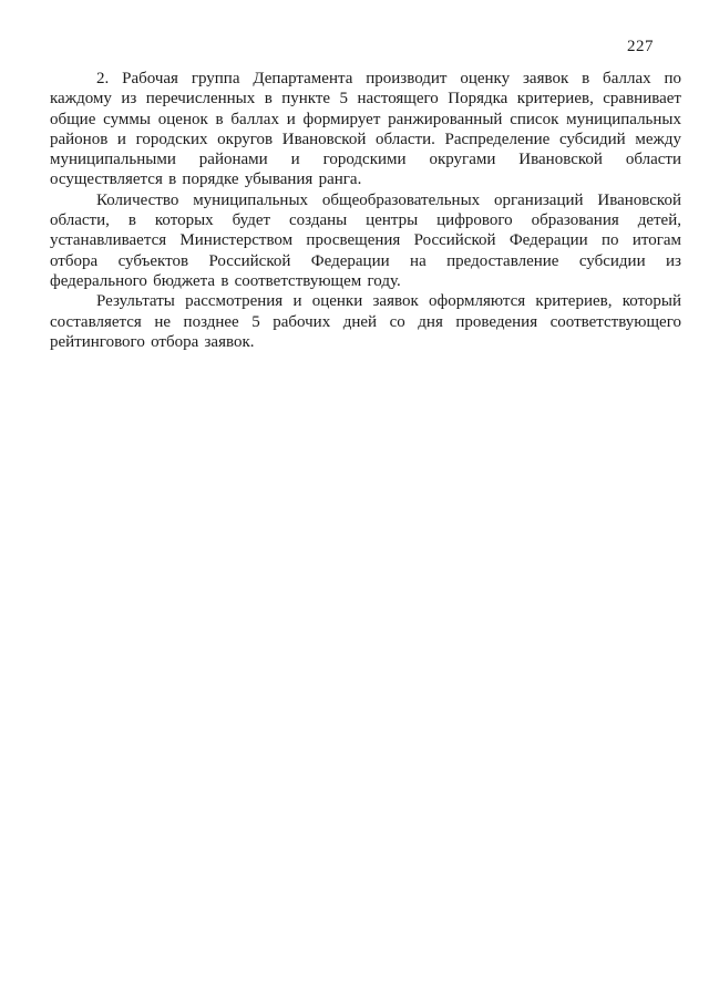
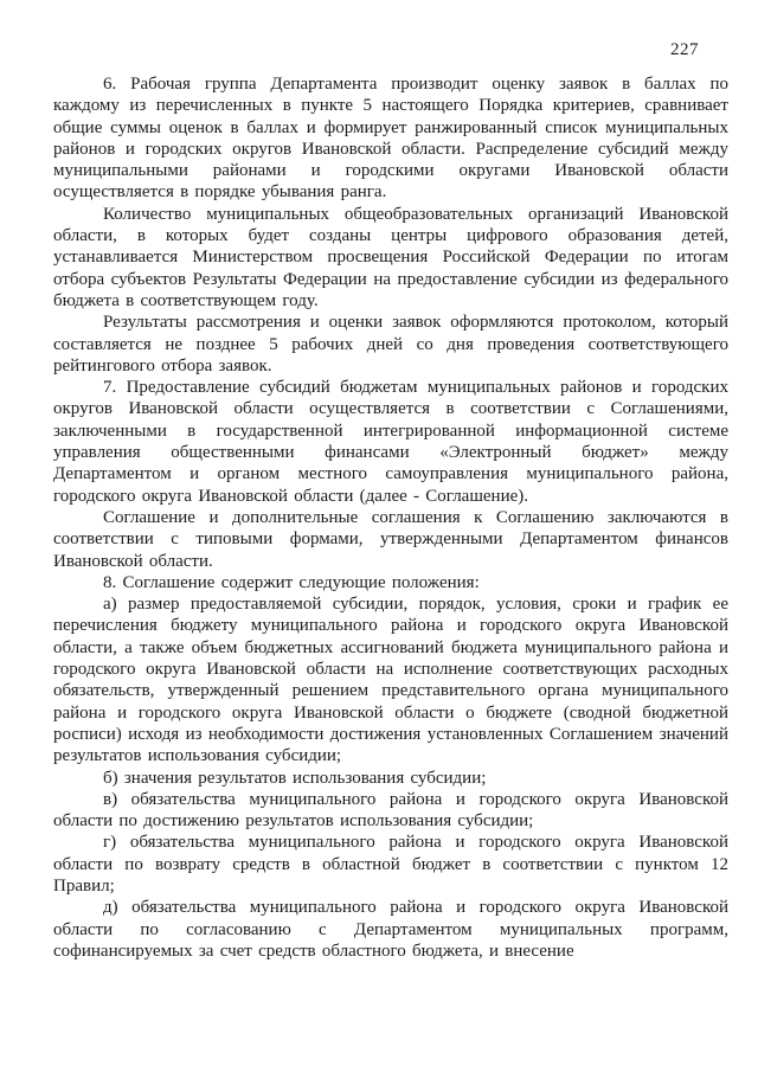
  227
- 2. Рабочая группа Департамента производит оценку заявок в баллах по каждому из перечисленных в пункте 5 настоящего Порядка критериев, сравнивает общие суммы оценок в баллах и формирует ранжированный список муниципальных районов и городских округов Ивановской области. Распределение субсидий между муниципальными районами и городскими округами Ивановской области осуществляется в порядке убывания ранга.
+ 6. Рабочая группа Департамента производит оценку заявок в баллах по каждому из перечисленных в пункте 5 настоящего Порядка критериев, сравнивает общие суммы оценок в баллах и формирует ранжированный список муниципальных районов и городских округов Ивановской области. Распределение субсидий между муниципальными районами и городскими округами Ивановской области осуществляется в порядке убывания ранга.
- Количество муниципальных общеобразовательных организаций Ивановской области, в которых будет созданы центры цифрового образования детей, устанавливается Министерством просвещения Российской Федерации по итогам отбора субъектов Российской Федерации на предоставление субсидии из федерального бюджета в соответствующем году.
+ Количество муниципальных общеобразовательных организаций Ивановской области, в которых будет созданы центры цифрового образования детей, устанавливается Министерством просвещения Российской Федерации по итогам отбора субъектов Результаты Федерации на предоставление субсидии из федерального бюджета в соответствующем году.
- Результаты рассмотрения и оценки заявок оформляются критериев, который составляется не позднее 5 рабочих дней со дня проведения соответствующего рейтингового отбора заявок.
+ Результаты рассмотрения и оценки заявок оформляются протоколом, который составляется не позднее 5 рабочих дней со дня проведения соответствующего рейтингового отбора заявок.
+ 7. Предоставление субсидий бюджетам муниципальных районов и городских округов Ивановской области осуществляется в соответствии с Соглашениями, заключенными в государственной интегрированной информационной системе управления общественными финансами «Электронный бюджет» между Департаментом и органом местного самоуправления муниципального района, городского округа Ивановской области (далее - Соглашение).
+ Соглашение и дополнительные соглашения к Соглашению заключаются в соответствии с типовыми формами, утвержденными Департаментом финансов Ивановской области.
+ 8. Соглашение содержит следующие положения:
+ а) размер предоставляемой субсидии, порядок, условия, сроки и график ее перечисления бюджету муниципального района и городского округа Ивановской области, а также объем бюджетных ассигнований бюджета муниципального района и городского округа Ивановской области на исполнение соответствующих расходных обязательств, утвержденный решением представительного органа муниципального района и городского округа Ивановской области о бюджете (сводной бюджетной росписи) исходя из необходимости достижения установленных Соглашением значений результатов использования субсидии;
+ б) значения результатов использования субсидии;
+ в) обязательства муниципального района и городского округа Ивановской области по достижению результатов использования субсидии;
+ г) обязательства муниципального района и городского округа Ивановской области по возврату средств в областной бюджет в соответствии с пунктом 12 Правил;
+ д) обязательства муниципального района и городского округа Ивановской области по согласованию с Департаментом муниципальных программ, софинансируемых за счет средств областного бюджета, и внесение
